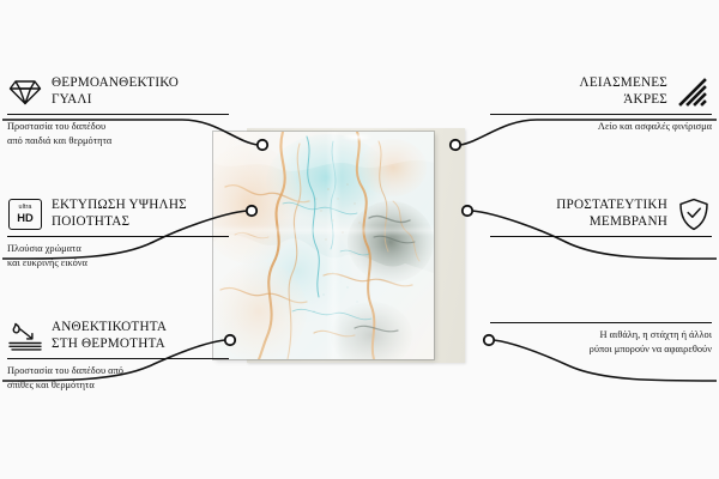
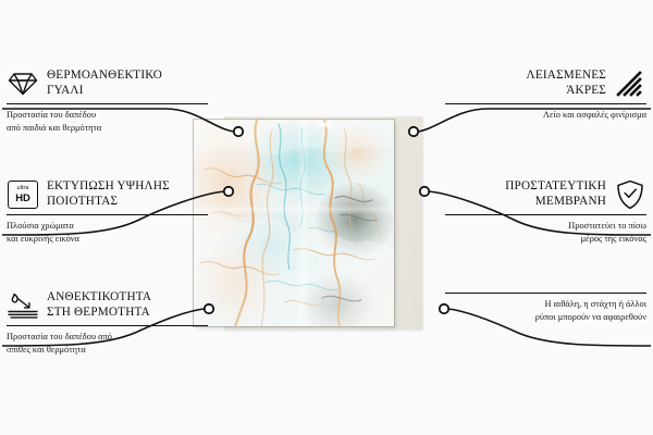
  ΘΕΡΜΟΑΝΘΕΚΤΙΚΟ
  ΓΥΑΛΙ
  Προστασία του δαπέδου
  από παιδιά και θερμότητα
  HD
  ΕΚΤΥΠΩΣΗ ΥΨΗΛΗΣ
  ΠΟΙΟΤΗΤΑΣ
  Πλούσια χρώματα
  και ευκρινής εικόνα
  ΑΝΘΕΚΤΙΚΟΤΗΤΑ
  ΣΤΗ ΘΕΡΜΟΤΗΤΑ
  Προστασία του δαπέδου από
  σπίθες και θερμότητα
  ΛΕΙΑΣΜΕΝΕΣ
  ΆΚΡΕΣ
  Λείο και ασφαλές φινίρισμα
  ΠΡΟΣΤΑΤΕΥΤΙΚΗ
  ΜΕΜΒΡΑΝΗ
+ Προστατεύει το πίσω
+ μέρος της εικόνας
  Η αιθάλη, η στάχτη ή άλλοι
  ρύποι μπορούν να αφαιρεθούν
